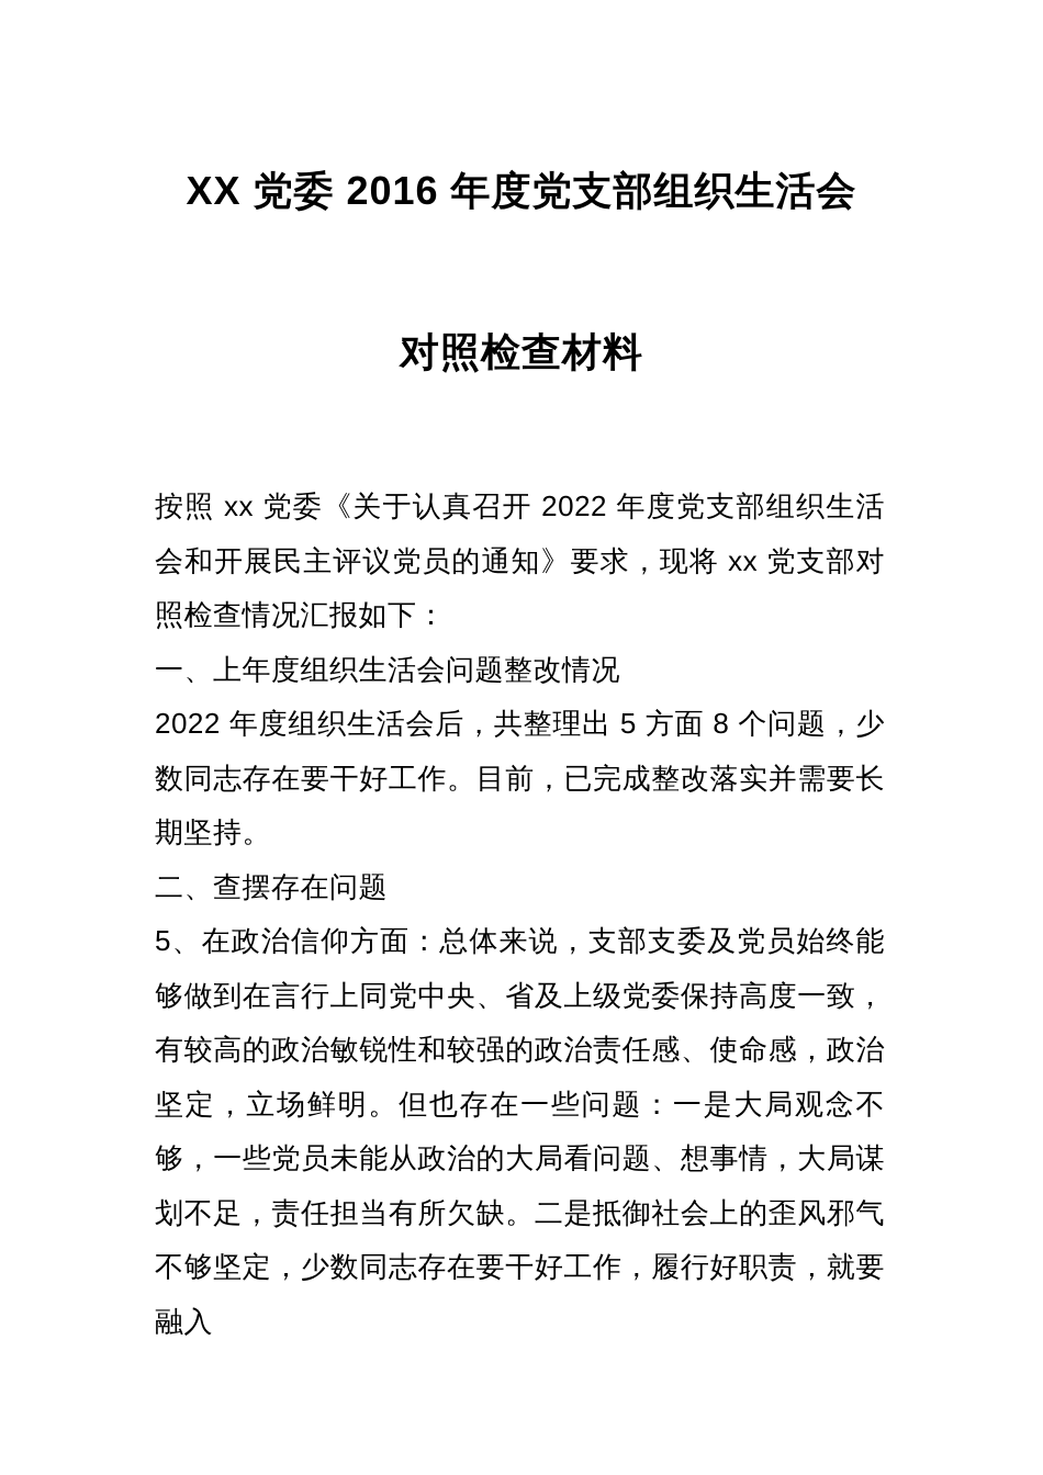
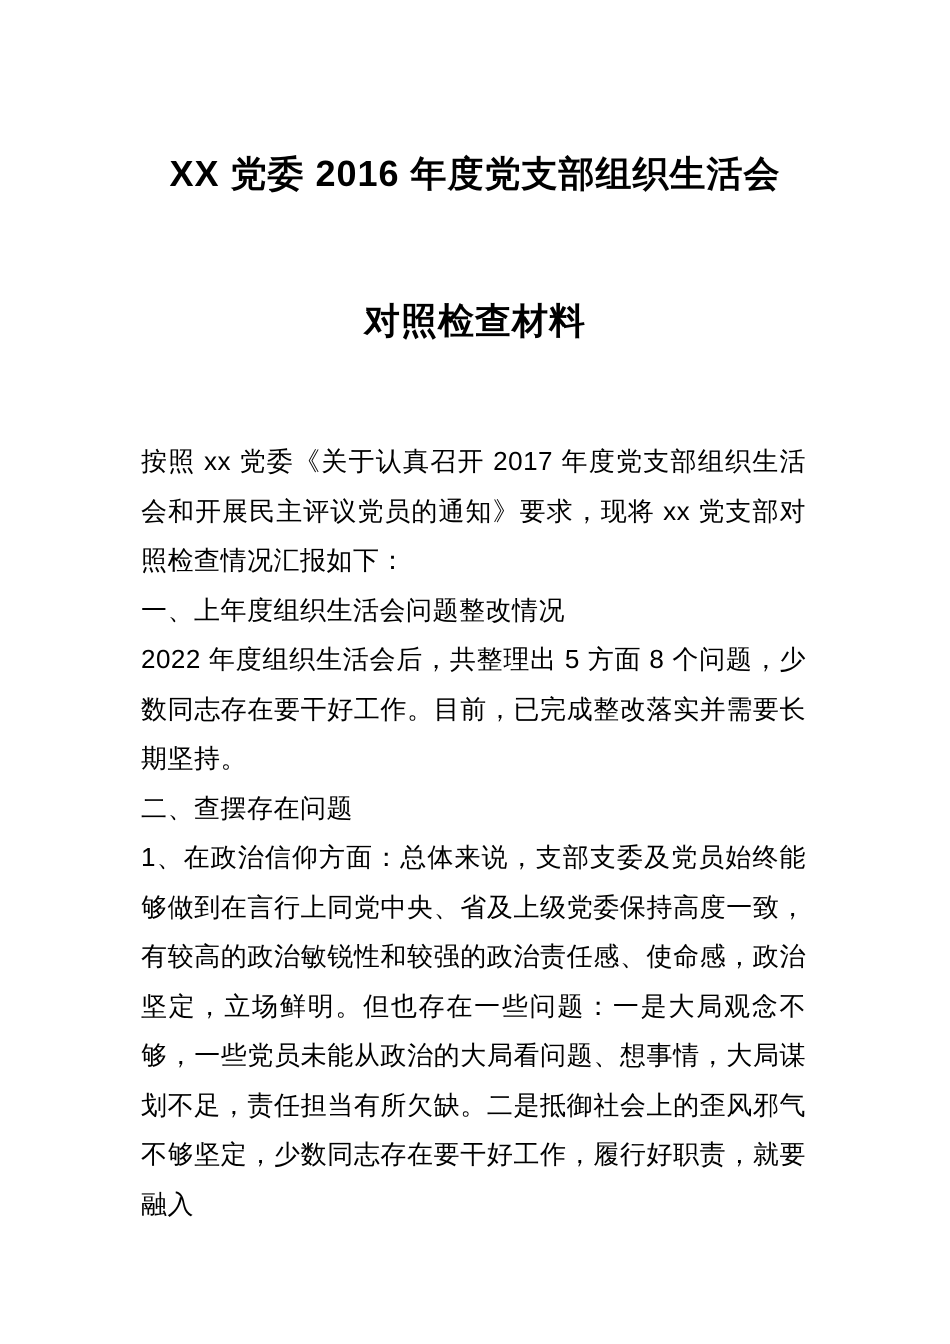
  XX 党委 2016 年度党支部组织生活会
  对照检查材料
- 按照 xx 党委《关于认真召开 2022 年度党支部组织生活会和开展民主评议党员的通知》要求，现将 xx 党支部对照检查情况汇报如下：
+ 按照 xx 党委《关于认真召开 2017 年度党支部组织生活会和开展民主评议党员的通知》要求，现将 xx 党支部对照检查情况汇报如下：
  一、上年度组织生活会问题整改情况
  2022 年度组织生活会后，共整理出 5 方面 8 个问题，少数同志存在要干好工作。目前，已完成整改落实并需要长期坚持。
  二、查摆存在问题
- 5、在政治信仰方面：总体来说，支部支委及党员始终能够做到在言行上同党中央、省及上级党委保持高度一致，有较高的政治敏锐性和较强的政治责任感、使命感，政治坚定，立场鲜明。但也存在一些问题：一是大局观念不够，一些党员未能从政治的大局看问题、想事情，大局谋划不足，责任担当有所欠缺。二是抵御社会上的歪风邪气不够坚定，少数同志存在要干好工作，履行好职责，就要融入
+ 1、在政治信仰方面：总体来说，支部支委及党员始终能够做到在言行上同党中央、省及上级党委保持高度一致，有较高的政治敏锐性和较强的政治责任感、使命感，政治坚定，立场鲜明。但也存在一些问题：一是大局观念不够，一些党员未能从政治的大局看问题、想事情，大局谋划不足，责任担当有所欠缺。二是抵御社会上的歪风邪气不够坚定，少数同志存在要干好工作，履行好职责，就要融入
